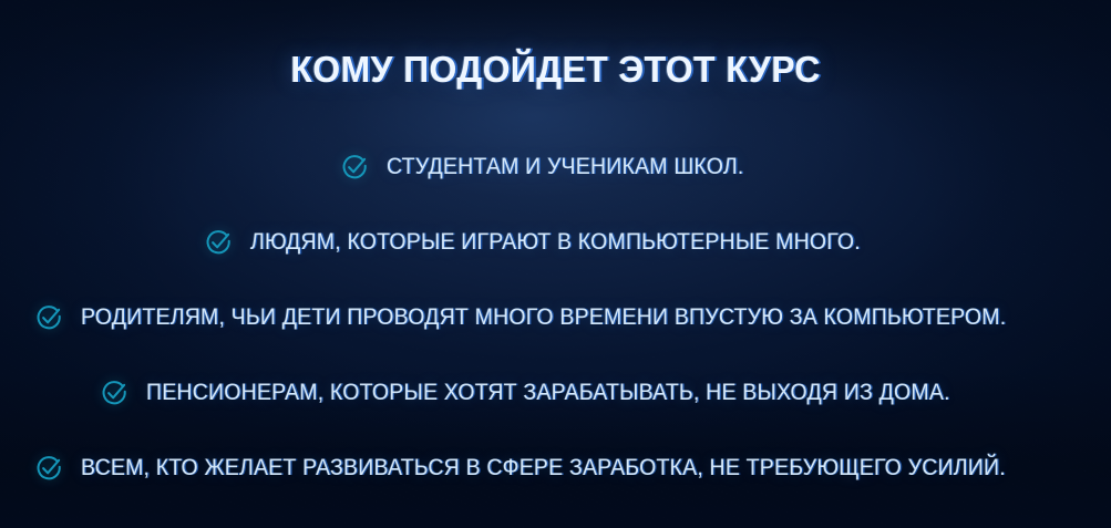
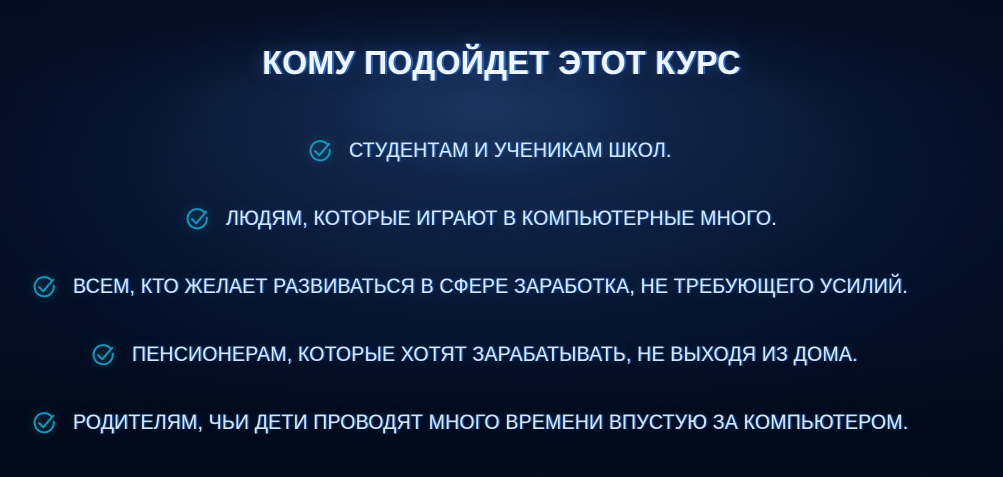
  КОМУ ПОДОЙДЕТ ЭТОТ КУРС
  СТУДЕНТАМ И УЧЕНИКАМ ШКОЛ.
  ЛЮДЯМ, КОТОРЫЕ ИГРАЮТ В КОМПЬЮТЕРНЫЕ МНОГО.
- РОДИТЕЛЯМ, ЧЬИ ДЕТИ ПРОВОДЯТ МНОГО ВРЕМЕНИ ВПУСТУЮ ЗА КОМПЬЮТЕРОМ.
+ ВСЕМ, КТО ЖЕЛАЕТ РАЗВИВАТЬСЯ В СФЕРЕ ЗАРАБОТКА, НЕ ТРЕБУЮЩЕГО УСИЛИЙ.
  ПЕНСИОНЕРАМ, КОТОРЫЕ ХОТЯТ ЗАРАБАТЫВАТЬ, НЕ ВЫХОДЯ ИЗ ДОМА.
- ВСЕМ, КТО ЖЕЛАЕТ РАЗВИВАТЬСЯ В СФЕРЕ ЗАРАБОТКА, НЕ ТРЕБУЮЩЕГО УСИЛИЙ.
+ РОДИТЕЛЯМ, ЧЬИ ДЕТИ ПРОВОДЯТ МНОГО ВРЕМЕНИ ВПУСТУЮ ЗА КОМПЬЮТЕРОМ.
